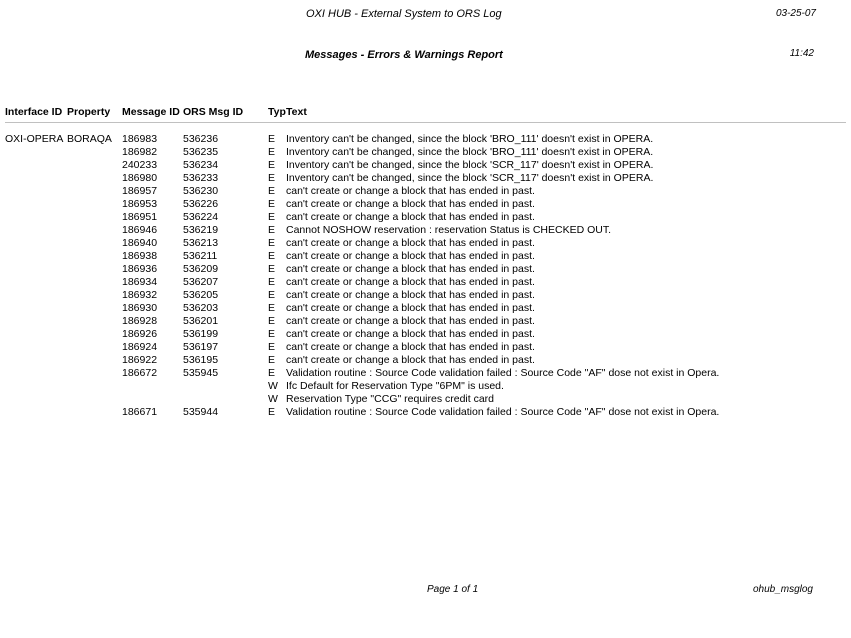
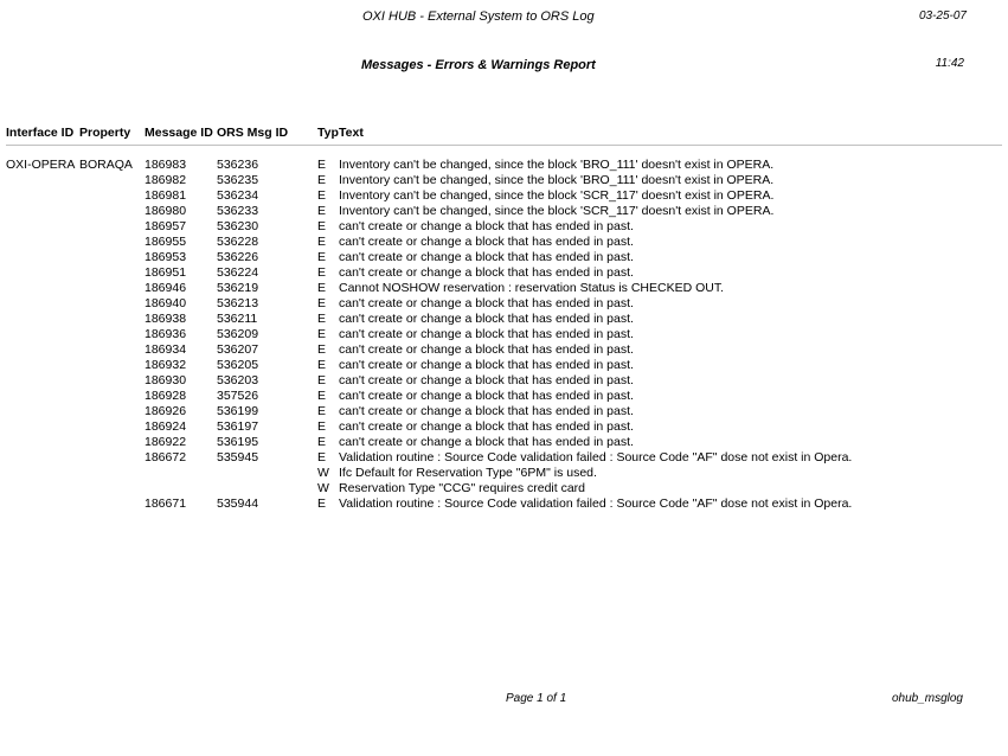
  OXI HUB - External System to ORS Log
  03-25-07
  Messages - Errors & Warnings Report
  11:42
  Interface ID	Property	Message ID	ORS Msg ID	Typ	Text
  OXI-OPERA	BORAQA	186983	536236	E	Inventory can't be changed, since the block 'BRO_111' doesn't exist in OPERA.
  		186982	536235	E	Inventory can't be changed, since the block 'BRO_111' doesn't exist in OPERA.
- 		240233	536234	E	Inventory can't be changed, since the block 'SCR_117' doesn't exist in OPERA.
+ 		186981	536234	E	Inventory can't be changed, since the block 'SCR_117' doesn't exist in OPERA.
  		186980	536233	E	Inventory can't be changed, since the block 'SCR_117' doesn't exist in OPERA.
  		186957	536230	E	can't create or change a block that has ended in past.
+ 		186955	536228	E	can't create or change a block that has ended in past.
  		186953	536226	E	can't create or change a block that has ended in past.
  		186951	536224	E	can't create or change a block that has ended in past.
  		186946	536219	E	Cannot NOSHOW reservation : reservation Status is CHECKED OUT.
  		186940	536213	E	can't create or change a block that has ended in past.
  		186938	536211	E	can't create or change a block that has ended in past.
  		186936	536209	E	can't create or change a block that has ended in past.
  		186934	536207	E	can't create or change a block that has ended in past.
  		186932	536205	E	can't create or change a block that has ended in past.
  		186930	536203	E	can't create or change a block that has ended in past.
- 		186928	536201	E	can't create or change a block that has ended in past.
+ 		186928	357526	E	can't create or change a block that has ended in past.
  		186926	536199	E	can't create or change a block that has ended in past.
  		186924	536197	E	can't create or change a block that has ended in past.
  		186922	536195	E	can't create or change a block that has ended in past.
  		186672	535945	E	Validation routine : Source Code validation failed : Source Code "AF" dose not exist in Opera.
  				W	Ifc Default for Reservation Type "6PM" is used.
  				W	Reservation Type "CCG" requires credit card
  		186671	535944	E	Validation routine : Source Code validation failed : Source Code "AF" dose not exist in Opera.
  Page 1 of 1
  ohub_msglog
